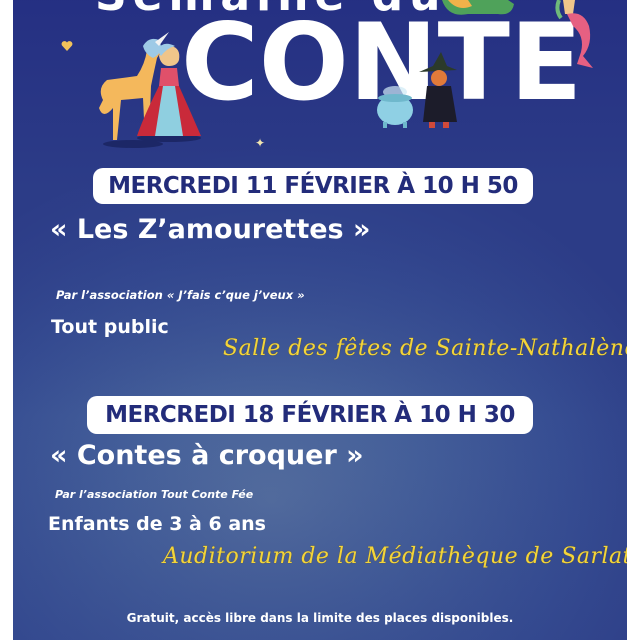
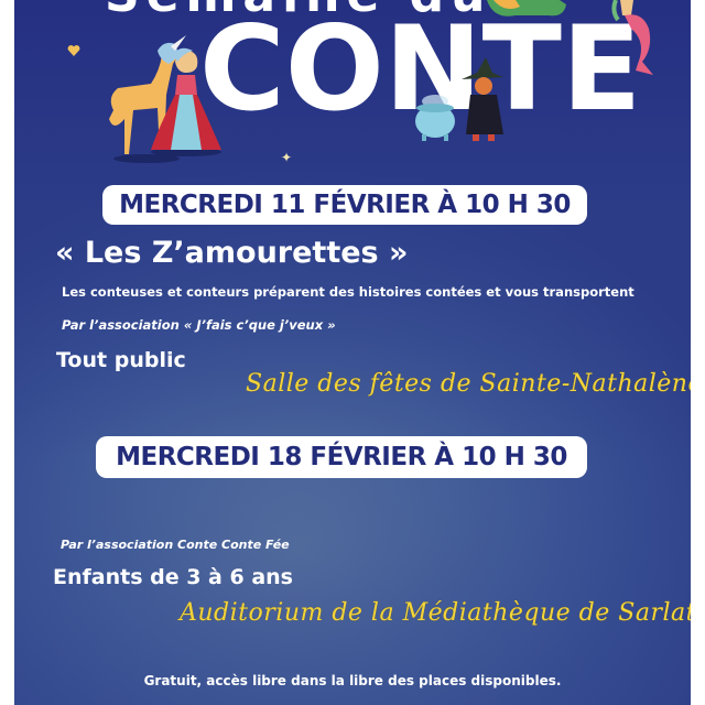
  CONTE
  ✦
- MERCREDI 11 FÉVRIER À 10 H 50
+ MERCREDI 11 FÉVRIER À 10 H 30
  « Les Z’amourettes »
+ Les conteuses et conteurs préparent des histoires contées et vous transportent
  Par l’association « J’fais c’que j’veux »
  Tout public
  Salle des fêtes de Sainte-Nathalèn
  MERCREDI 18 FÉVRIER À 10 H 30
- « Contes à croquer »
- Par l’association Tout Conte Fée
+ Par l’association Conte Conte Fée
  Enfants de 3 à 6 ans
  Auditorium de la Médiathèque de Sarla
- Gratuit, accès libre dans la limite des places disponibles.
+ Gratuit, accès libre dans la libre des places disponibles.
